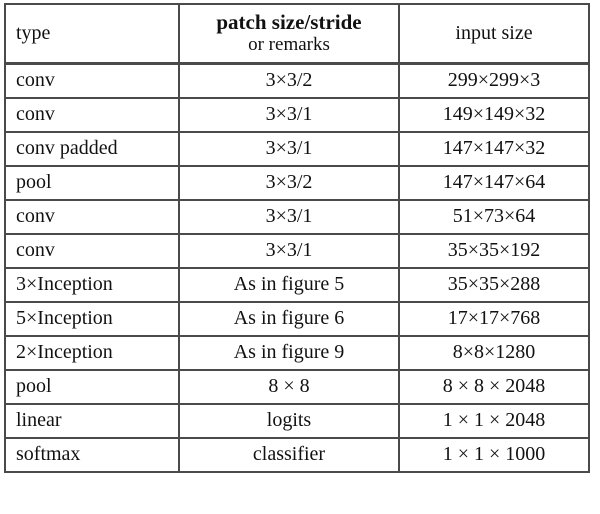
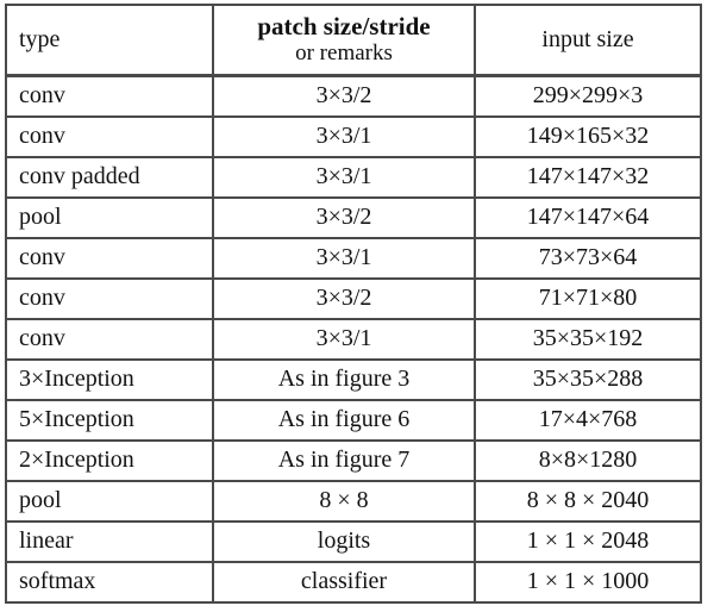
  type	patch size/stride or remarks	input size
  conv	3×3/2	299×299×3
- conv	3×3/1	149×149×32
+ conv	3×3/1	149×165×32
  conv padded	3×3/1	147×147×32
  pool	3×3/2	147×147×64
- conv	3×3/1	51×73×64
+ conv	3×3/1	73×73×64
+ conv	3×3/2	71×71×80
  conv	3×3/1	35×35×192
- 3×Inception	As in figure 5	35×35×288
+ 3×Inception	As in figure 3	35×35×288
- 5×Inception	As in figure 6	17×17×768
+ 5×Inception	As in figure 6	17×4×768
- 2×Inception	As in figure 9	8×8×1280
+ 2×Inception	As in figure 7	8×8×1280
- pool	8 × 8	8 × 8 × 2048
+ pool	8 × 8	8 × 8 × 2040
  linear	logits	1 × 1 × 2048
  softmax	classifier	1 × 1 × 1000
